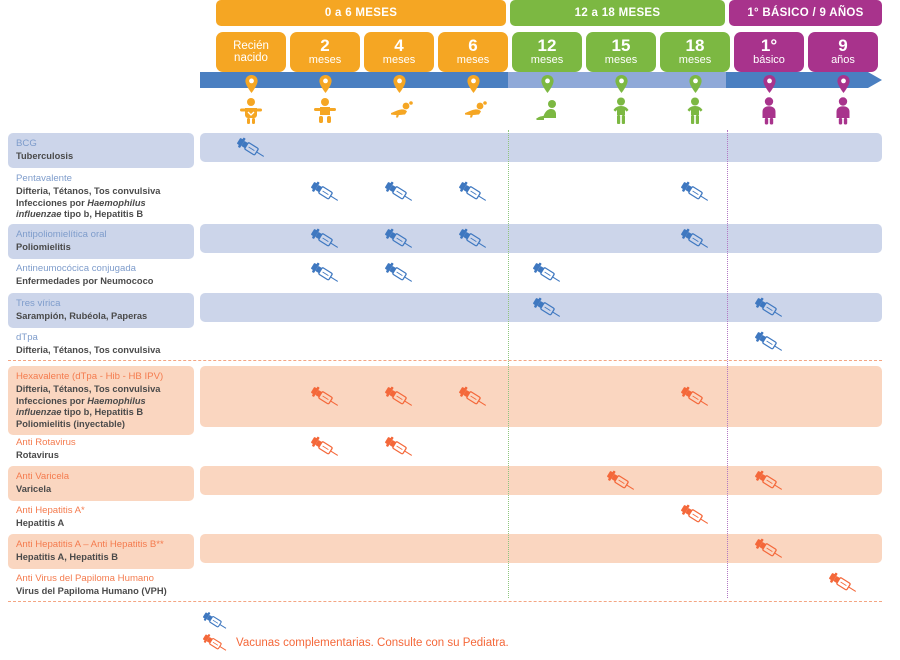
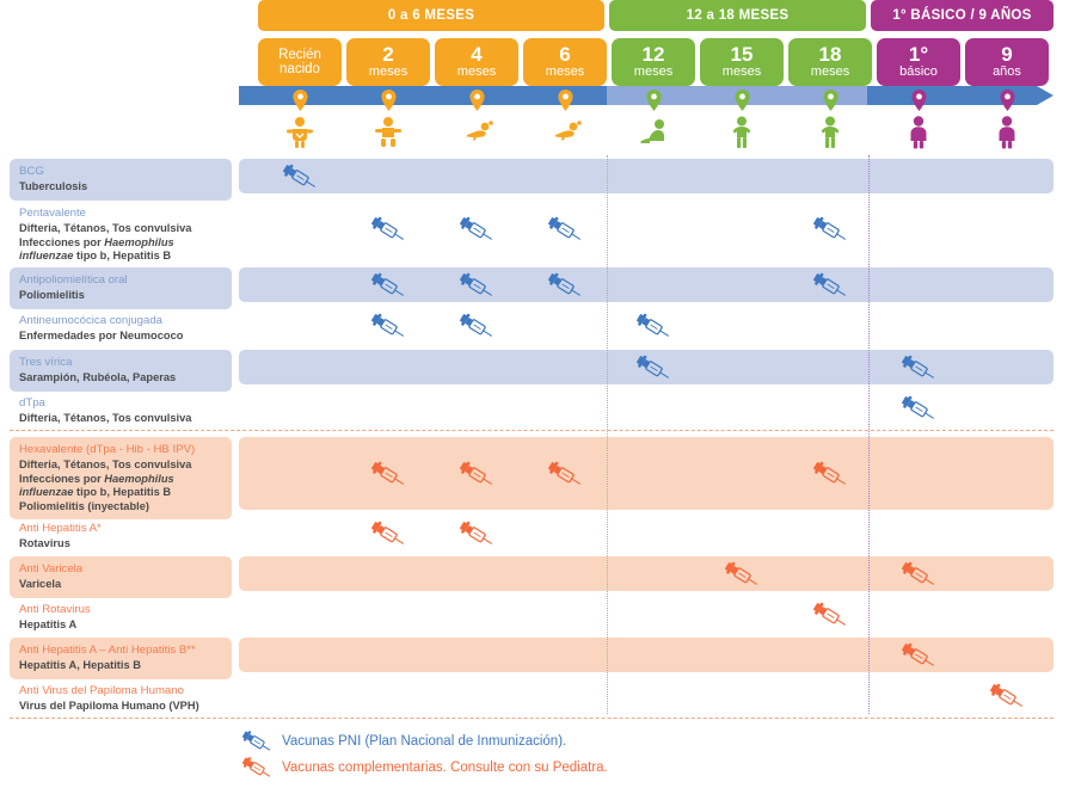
  0 a 6 MESES
  12 a 18 MESES
  1° BÁSICO / 9 AÑOS
  Recién
  nacido
  2
  meses
  4
  meses
  6
  meses
  12
  meses
  15
  meses
  18
  meses
  1°
  básico
  9
  años
  BCG
  Tuberculosis
  Pentavalente
  Difteria, Tétanos, Tos convulsiva
  Infecciones por Haemophilus influenzae tipo b, Hepatitis B
  Antipoliomielítica oral
  Poliomielitis
  Antineumocócica conjugada
  Enfermedades por Neumococo
  Tres vírica
  Sarampión, Rubéola, Paperas
  dTpa
  Difteria, Tétanos, Tos convulsiva
  Hexavalente (dTpa - Hib - HB IPV)
  Difteria, Tétanos, Tos convulsiva
  Infecciones por Haemophilus influenzae tipo b, Hepatitis B
  Poliomielitis (inyectable)
- Anti Rotavirus
+ Anti Hepatitis A*
  Rotavirus
  Anti Varicela
  Varicela
- Anti Hepatitis A*
+ Anti Rotavirus
  Hepatitis A
  Anti Hepatitis A – Anti Hepatitis B**
  Hepatitis A, Hepatitis B
  Anti Virus del Papiloma Humano
  Virus del Papiloma Humano (VPH)
+ Vacunas PNI (Plan Nacional de Inmunización).
  Vacunas complementarias. Consulte con su Pediatra.
